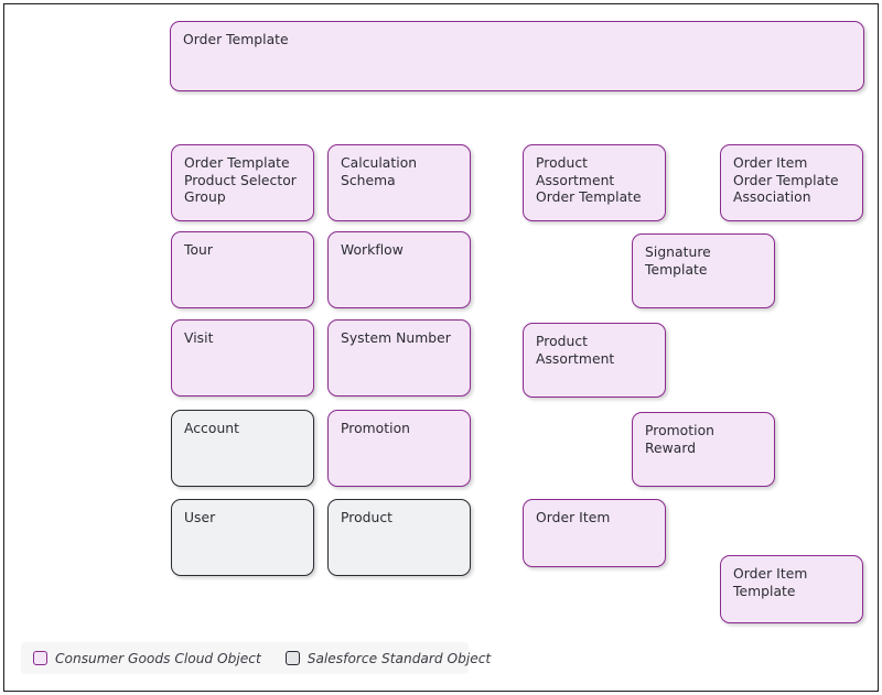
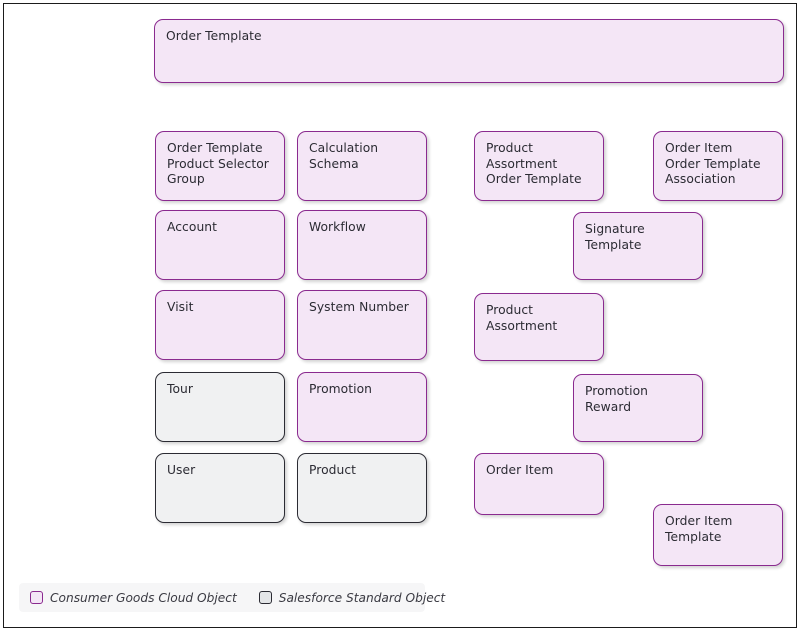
  Order Template
  Order Template
  Product Selector
  Group
  Calculation
  Schema
  Product
  Assortment
  Order Template
  Order Item
  Order Template
  Association
- Tour
+ Account
  Workflow
  Signature
  Template
  Visit
  System Number
  Product
  Assortment
- Account
+ Tour
  Promotion
  Promotion
  Reward
  User
  Product
  Order Item
  Order Item
  Template
  Consumer Goods Cloud Object
  Salesforce Standard Object
